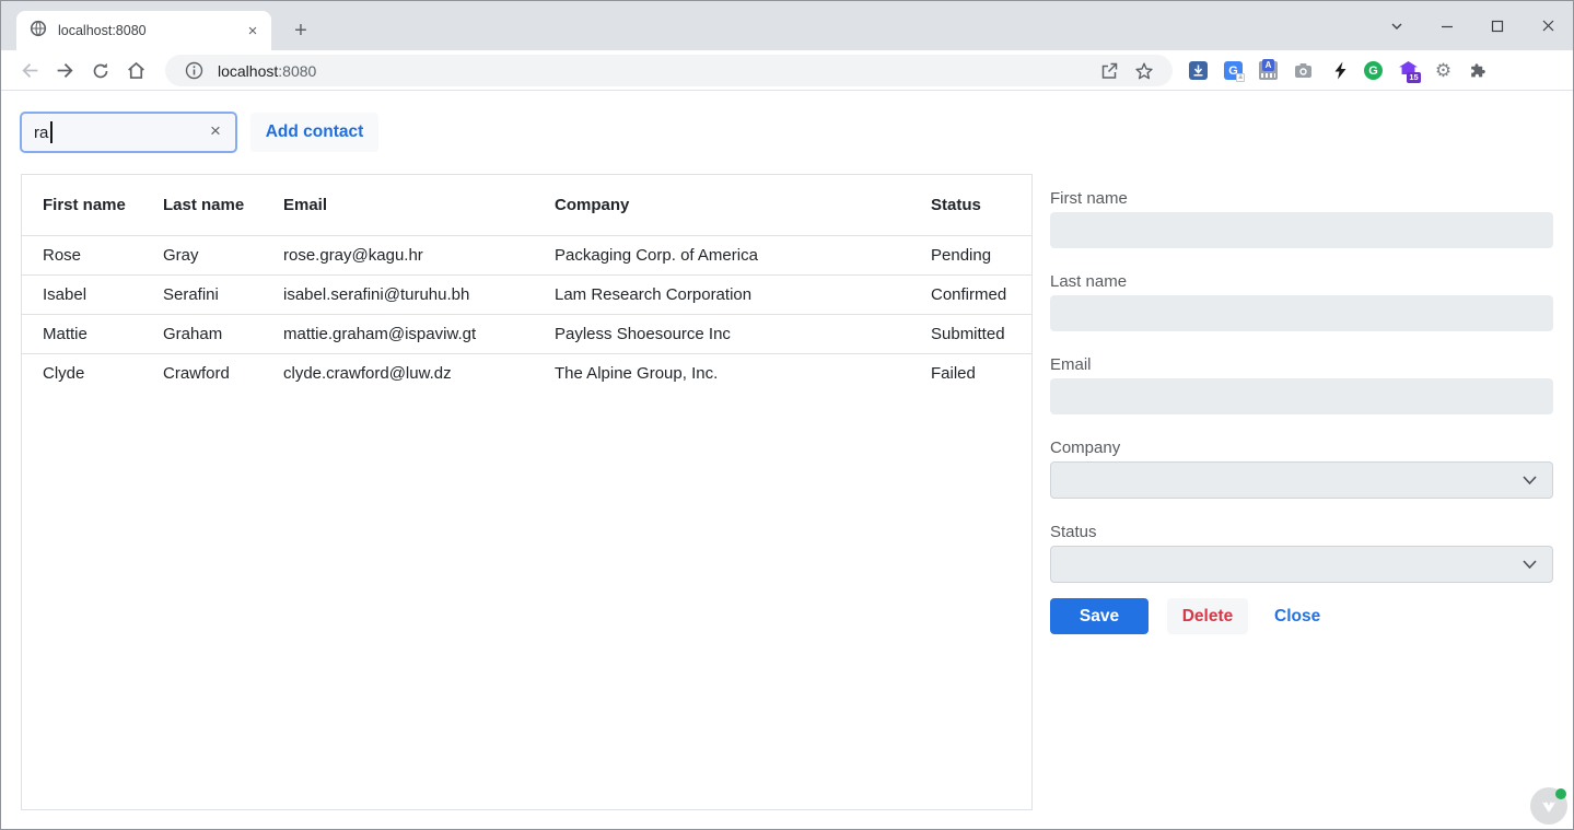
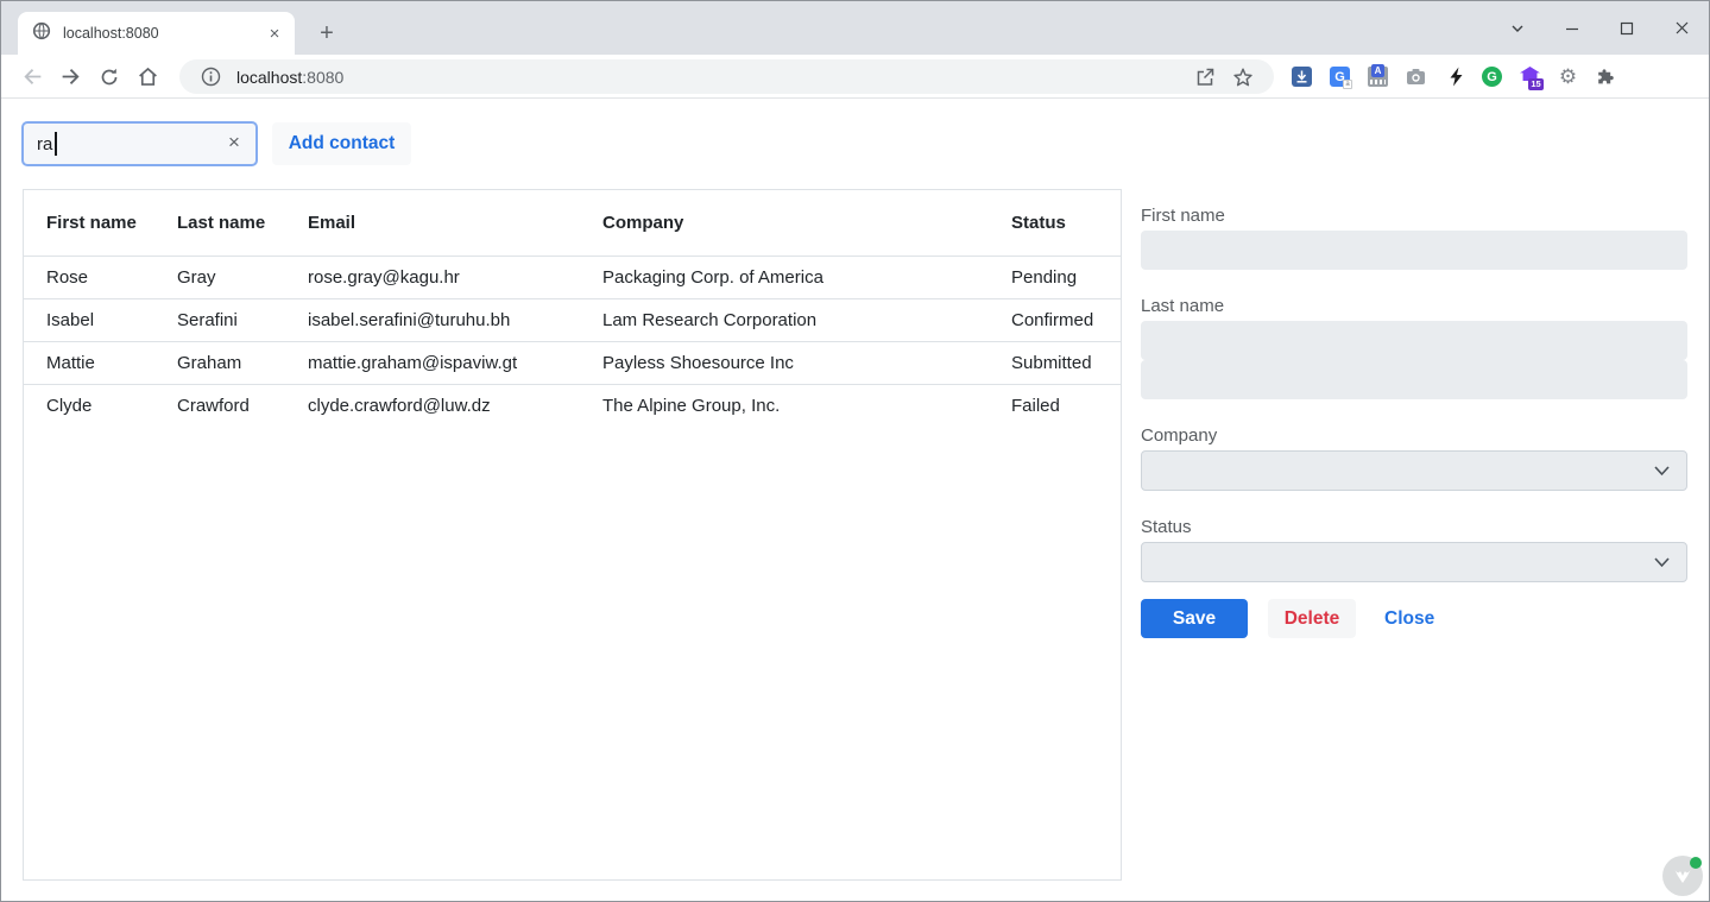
  localhost:8080
  ×
  +
  localhost:8080
  G
  A
  G
  15
  ⚙
  ra
  ×
  Add contact
  First name	Last name	Email	Company	Status
  Rose	Gray	rose.gray@kagu.hr	Packaging Corp. of America	Pending
  Isabel	Serafini	isabel.serafini@turuhu.bh	Lam Research Corporation	Confirmed
  Mattie	Graham	mattie.graham@ispaviw.gt	Payless Shoesource Inc	Submitted
  Clyde	Crawford	clyde.crawford@luw.dz	The Alpine Group, Inc.	Failed
  First name
  Last name
- Email
  Company
  Status
  Save
  Delete
  Close
